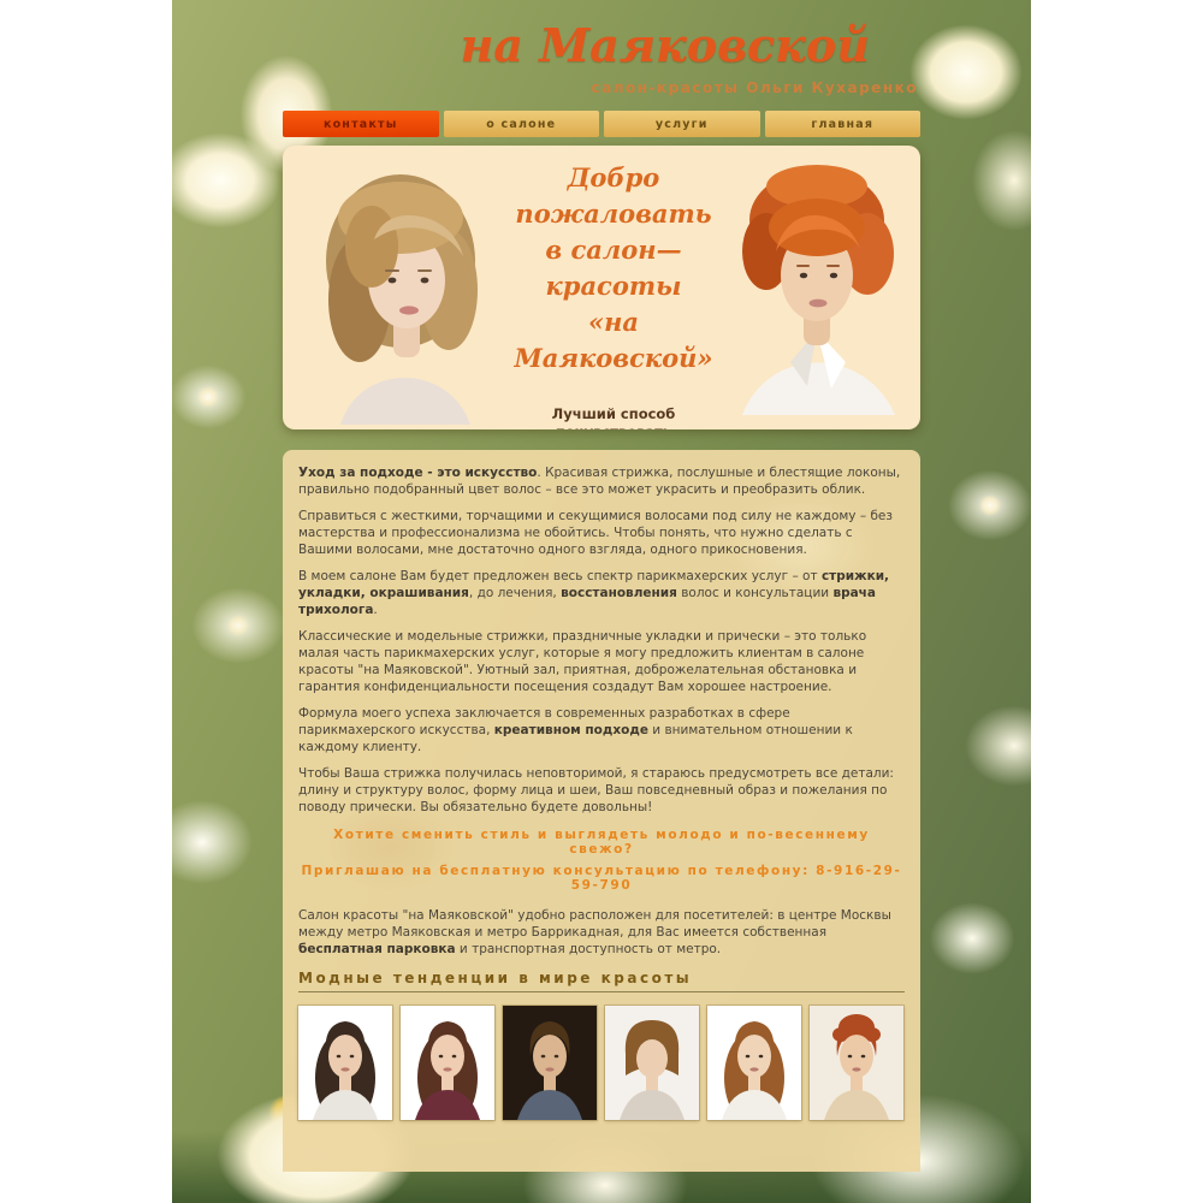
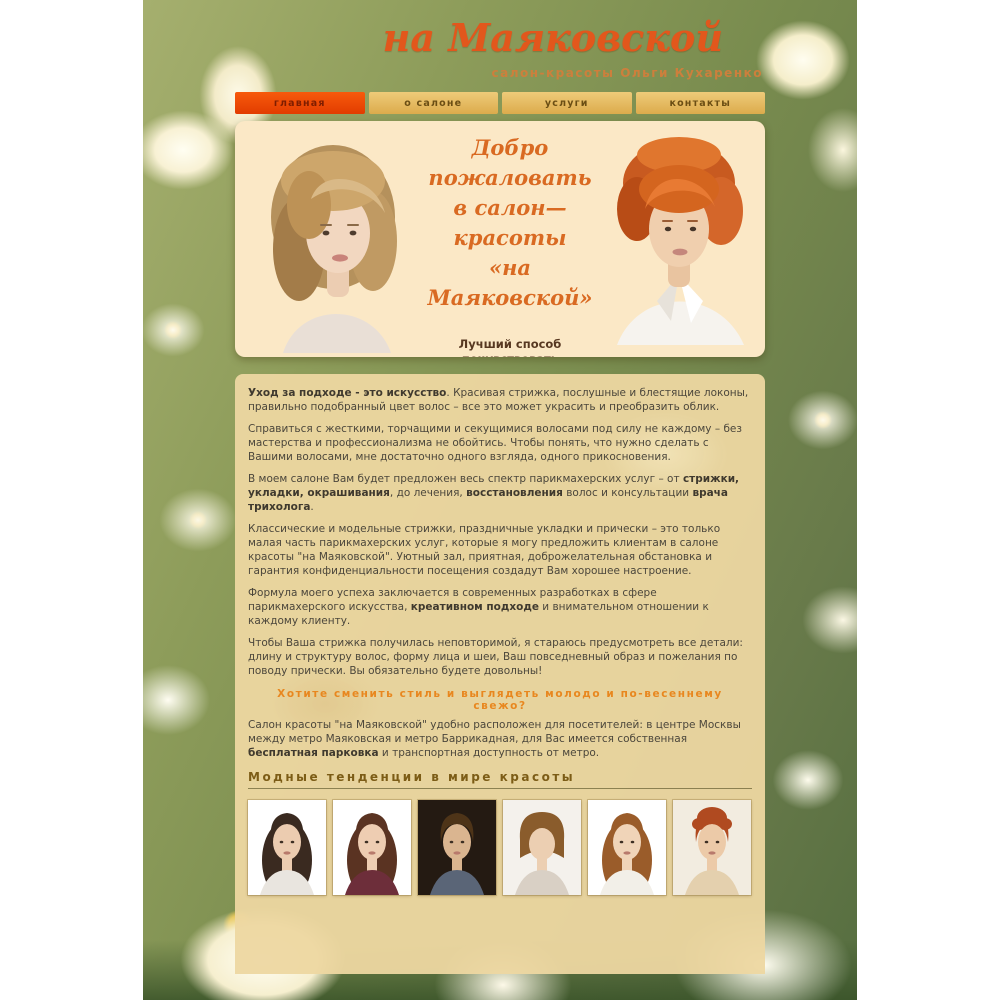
  на Маяковской
  салон-красоты Ольги Кухаренко
- контакты
+ главная
  о салоне
  услуги
- главная
+ контакты
  Добро пожаловать
  в салон—красоты
  «на Маяковской»
  Уход за подходе - это искусство. Красивая стрижка, послушные и блестящие локоны, правильно подобранный цвет волос – все это может украсить и преобразить облик.
  Справиться с жесткими, торчащими и секущимися волосами под силу не каждому – без мастерства и профессионализма не обойтись. Чтобы понять, что нужно сделать с Вашими волосами, мне достаточно одного взгляда, одного прикосновения.
  В моем салоне Вам будет предложен весь спектр парикмахерских услуг – от стрижки, укладки, окрашивания, до лечения, восстановления волос и консультации врача трихолога.
  Классические и модельные стрижки, праздничные укладки и прически – это только малая часть парикмахерских услуг, которые я могу предложить клиентам в салоне красоты "на Маяковской". Уютный зал, приятная, доброжелательная обстановка и гарантия конфиденциальности посещения создадут Вам хорошее настроение.
  Формула моего успеха заключается в современных разработках в сфере парикмахерского искусства, креативном подходе и внимательном отношении к каждому клиенту.
  Чтобы Ваша стрижка получилась неповторимой, я стараюсь предусмотреть все детали: длину и структуру волос, форму лица и шеи, Ваш повседневный образ и пожелания по поводу прически. Вы обязательно будете довольны!
  Хотите сменить стиль и выглядеть молодо и по-весеннему свежо?
- Приглашаю на бесплатную консультацию по телефону: 8-916-29-59-790
  Салон красоты "на Маяковской" удобно расположен для посетителей: в центре Москвы между метро Маяковская и метро Баррикадная, для Вас имеется собственная бесплатная парковка и транспортная доступность от метро.
  Модные тенденции в мире красоты
